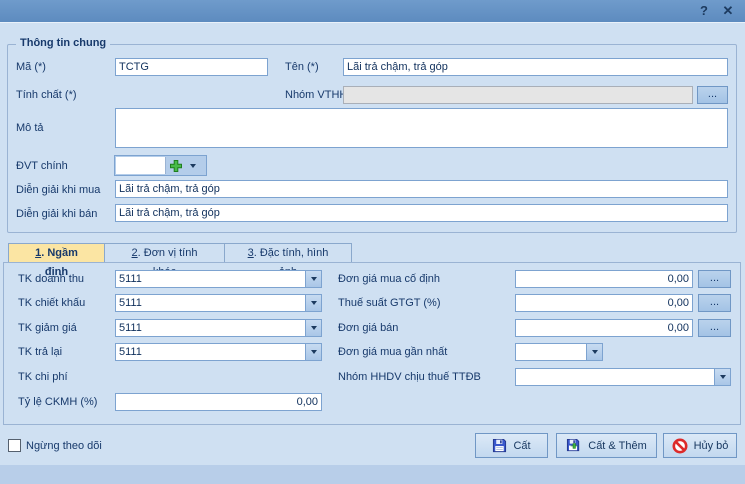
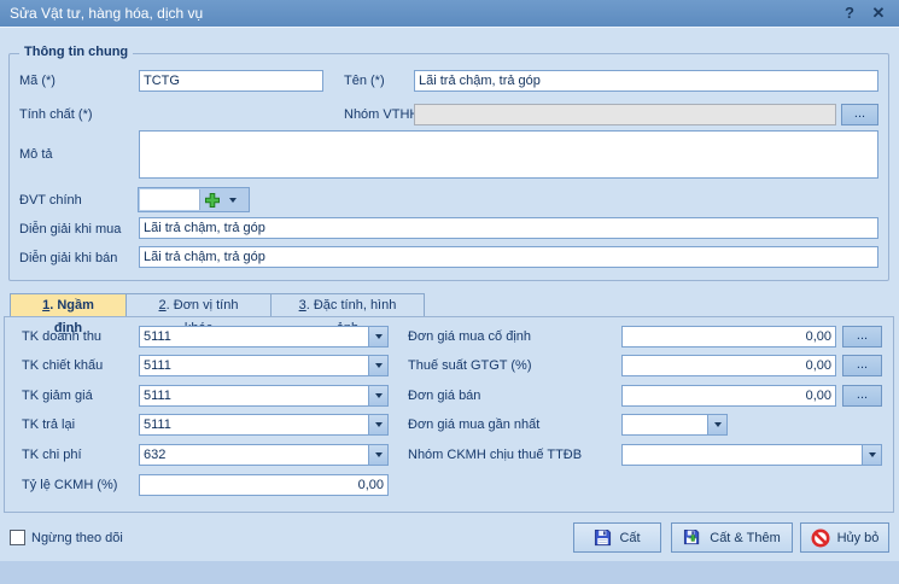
+ Sửa Vật tư, hàng hóa, dịch vụ
  ?
  ✕
  Thông tin chung
  Mã (*)
  TCTG
  Tên (*)
  Lãi trả chậm, trả góp
  Tính chất (*)
  Nhóm VTH
  ...
  Mô tả
  ĐVT chính
  Diễn giải khi mua
  Lãi trả chậm, trả góp
  Diễn giải khi bán
  Lãi trả chậm, trả góp
  1. Ngầm định
  2. Đơn vị tính
  3. Đặc tính, hình
  TK doanh thu
  5111
  TK chiết khấu
  5111
  TK giảm giá
  5111
  TK trả lại
  5111
  TK chi phí
+ 632
  Tỷ lệ CKMH (%)
  0,00
  Đơn giá mua cố định
  0,00
  ...
  Thuế suất GTGT (%)
  0,00
  ...
  Đơn giá bán
  0,00
  ...
  Đơn giá mua gần nhất
- Nhóm HHDV chịu thuế TTĐB
+ Nhóm CKMH chịu thuế TTĐB
  Ngừng theo dõi
  Cất
  Cất & Thêm
  Hủy bỏ
